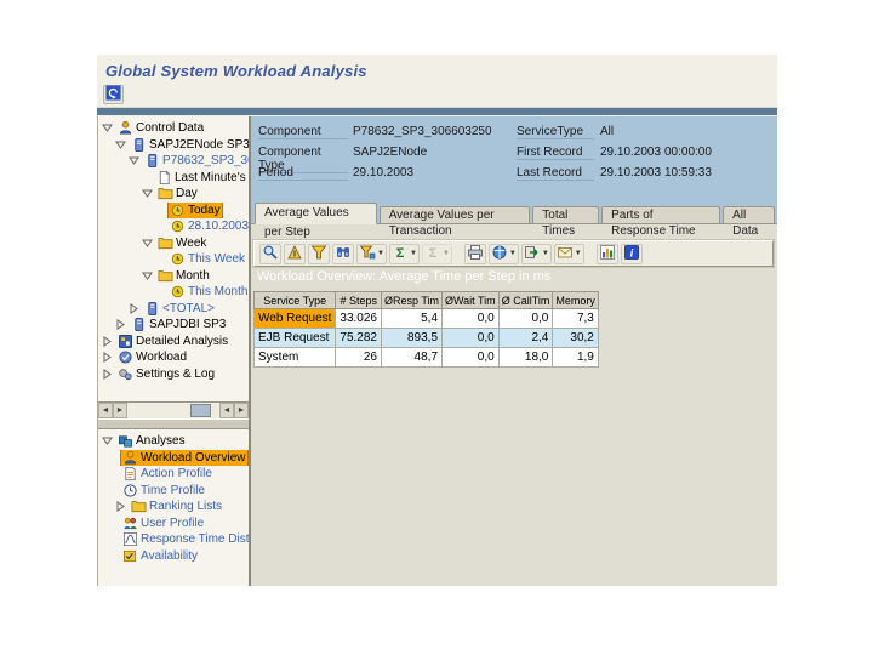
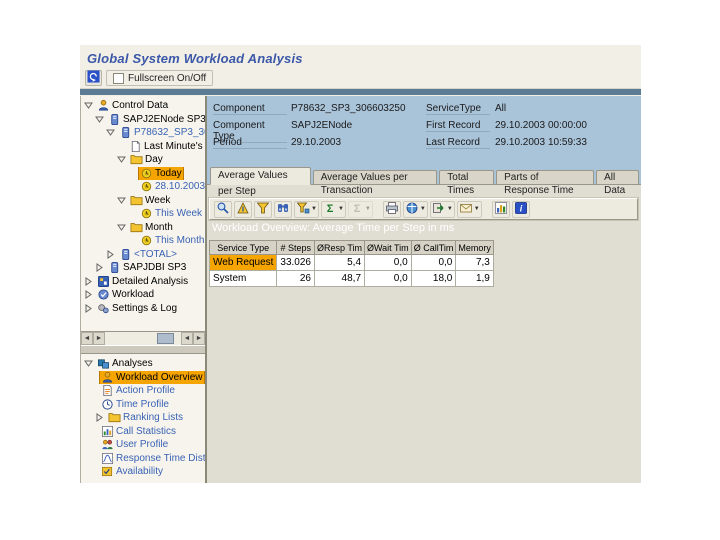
  Global System Workload Analysis
+ Fullscreen On/Off
  Control Data
  SAPJ2ENode SP3
  Last Minute's
  Day
  Today
  28.10.2003
  Week
  This Week
  Month
  This Month
  <TOTAL>
  SAPJDBI SP3
  Detailed Analysis
  Workload
  Settings & Log
  Analyses
  Workload Overview
  Action Profile
  Time Profile
  Ranking Lists
+ Call Statistics
  User Profile
  Availability
  Component
  P78632_SP3_306603250
  Component Type
  SAPJ2ENode
  Period
  29.10.2003
  ServiceType
  All
  First Record
  29.10.2003
  00:00:00
  Last Record
  29.10.2003
  10:59:33
  Average Values per Step
  Average Values per Transaction
  Total Times
  Parts of Response Time
  All Data
  Σ
  Σ
  i
  Workload Overview: Average Time per Step in ms
  Service Type	# Steps	ØResp Tim	ØWait Tim	Ø CallTim	Memory
  Web Request	33.026	5,4	0,0	0,0	7,3
- EJB Request	75.282	893,5	0,0	2,4	30,2
  System	26	48,7	0,0	18,0	1,9
